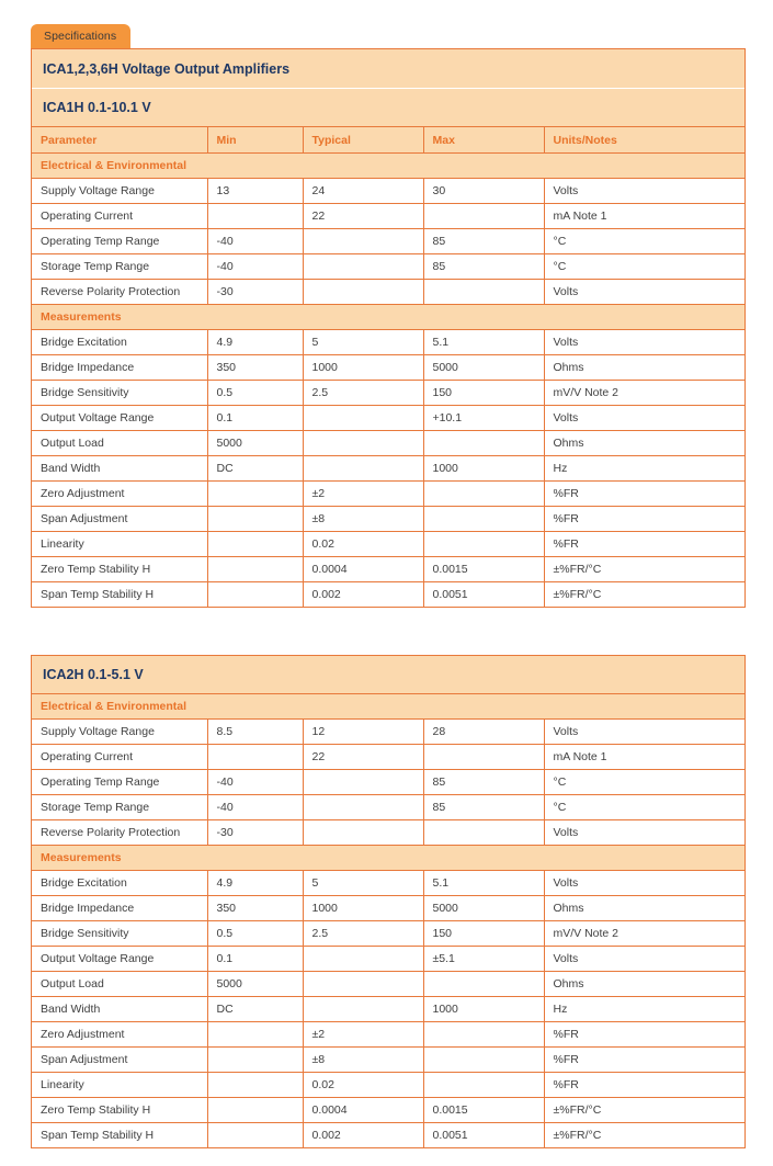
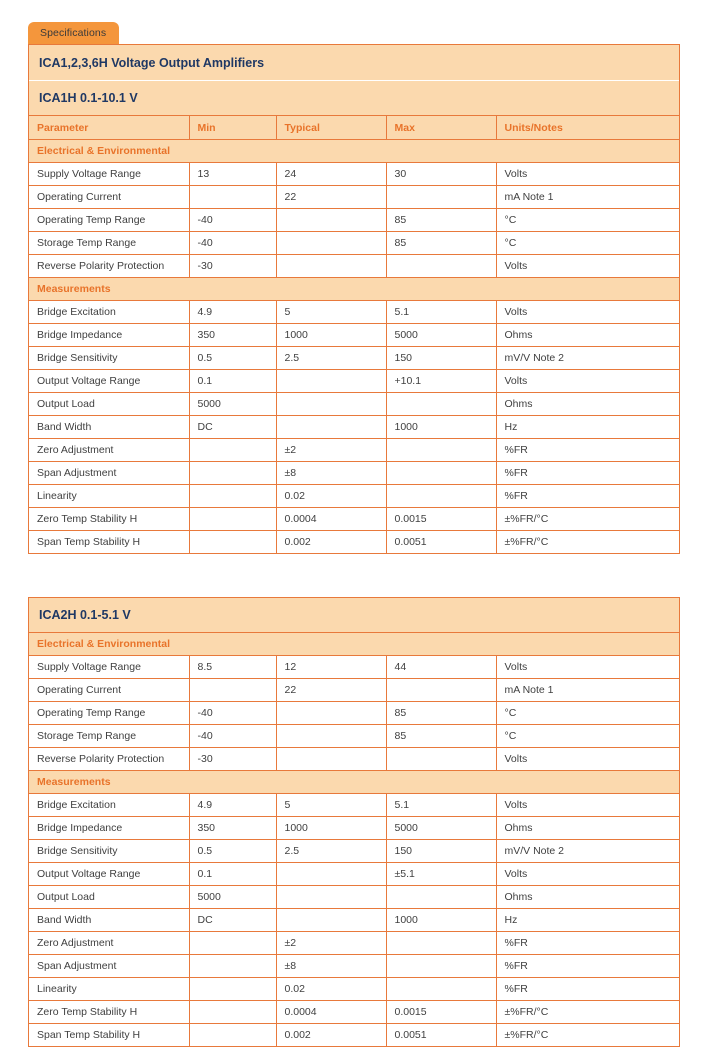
  Specifications
  ICA1,2,3,6H Voltage Output Amplifiers
  ICA1H 0.1-10.1 V
  Parameter	Min	Typical	Max	Units/Notes
  Electrical & Environmental
  Supply Voltage Range	13	24	30	Volts
  Operating Current		22		mA Note 1
  Operating Temp Range	-40		85	°C
  Storage Temp Range	-40		85	°C
  Reverse Polarity Protection	-30			Volts
  Measurements
  Bridge Excitation	4.9	5	5.1	Volts
  Bridge Impedance	350	1000	5000	Ohms
  Bridge Sensitivity	0.5	2.5	150	mV/V Note 2
  Output Voltage Range	0.1		+10.1	Volts
  Output Load	5000			Ohms
  Band Width	DC		1000	Hz
  Zero Adjustment		±2		%FR
  Span Adjustment		±8		%FR
  Linearity		0.02		%FR
  Zero Temp Stability H		0.0004	0.0015	±%FR/°C
  Span Temp Stability H		0.002	0.0051	±%FR/°C
  ICA2H 0.1-5.1 V
  Electrical & Environmental
- Supply Voltage Range	8.5	12	28	Volts
+ Supply Voltage Range	8.5	12	44	Volts
  Operating Current		22		mA Note 1
  Operating Temp Range	-40		85	°C
  Storage Temp Range	-40		85	°C
  Reverse Polarity Protection	-30			Volts
  Measurements
  Bridge Excitation	4.9	5	5.1	Volts
  Bridge Impedance	350	1000	5000	Ohms
  Bridge Sensitivity	0.5	2.5	150	mV/V Note 2
  Output Voltage Range	0.1		±5.1	Volts
  Output Load	5000			Ohms
  Band Width	DC		1000	Hz
  Zero Adjustment		±2		%FR
  Span Adjustment		±8		%FR
  Linearity		0.02		%FR
  Zero Temp Stability H		0.0004	0.0015	±%FR/°C
  Span Temp Stability H		0.002	0.0051	±%FR/°C
